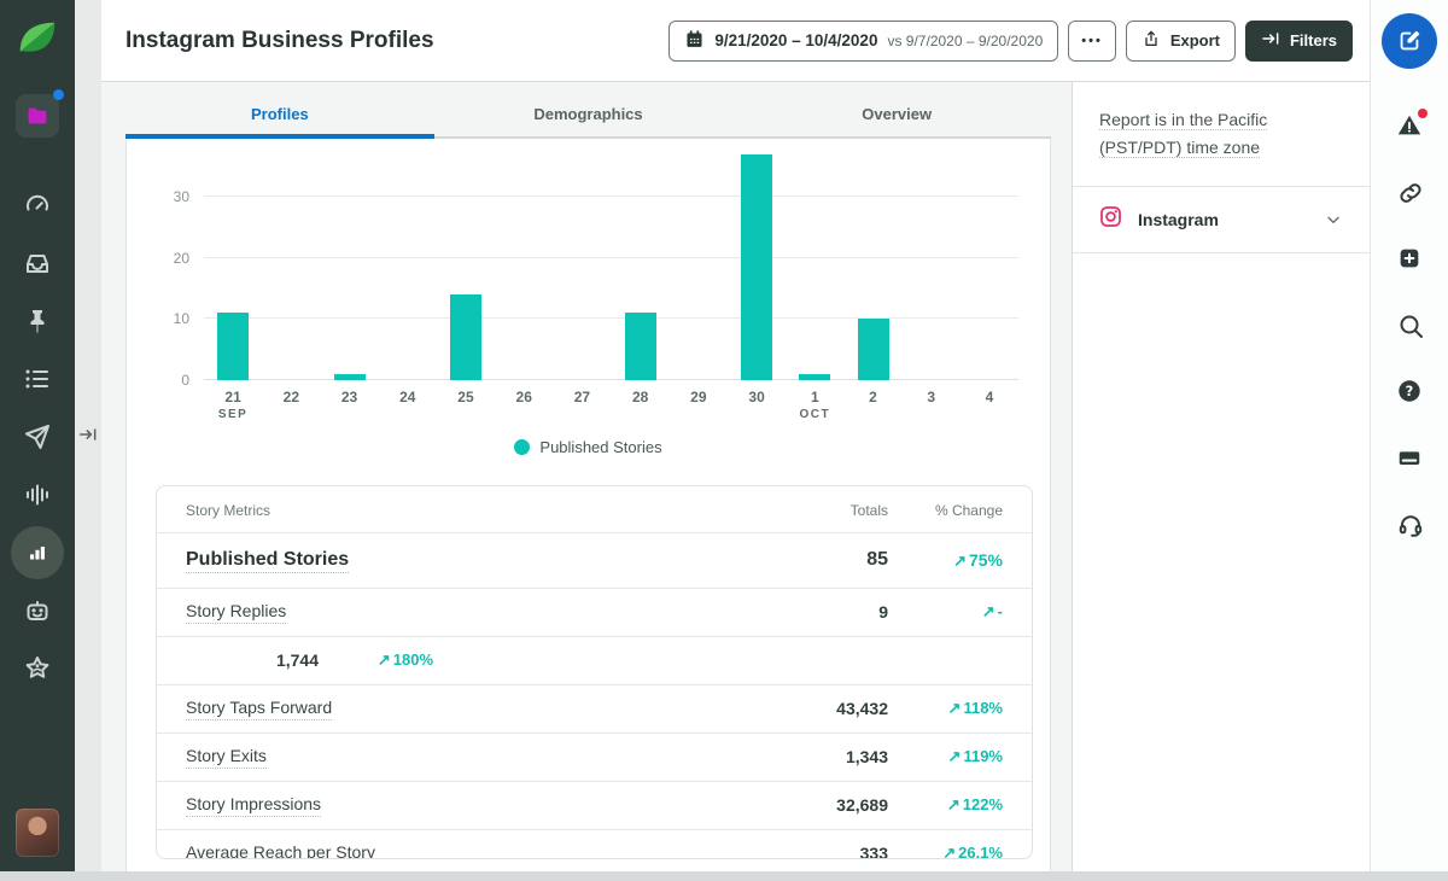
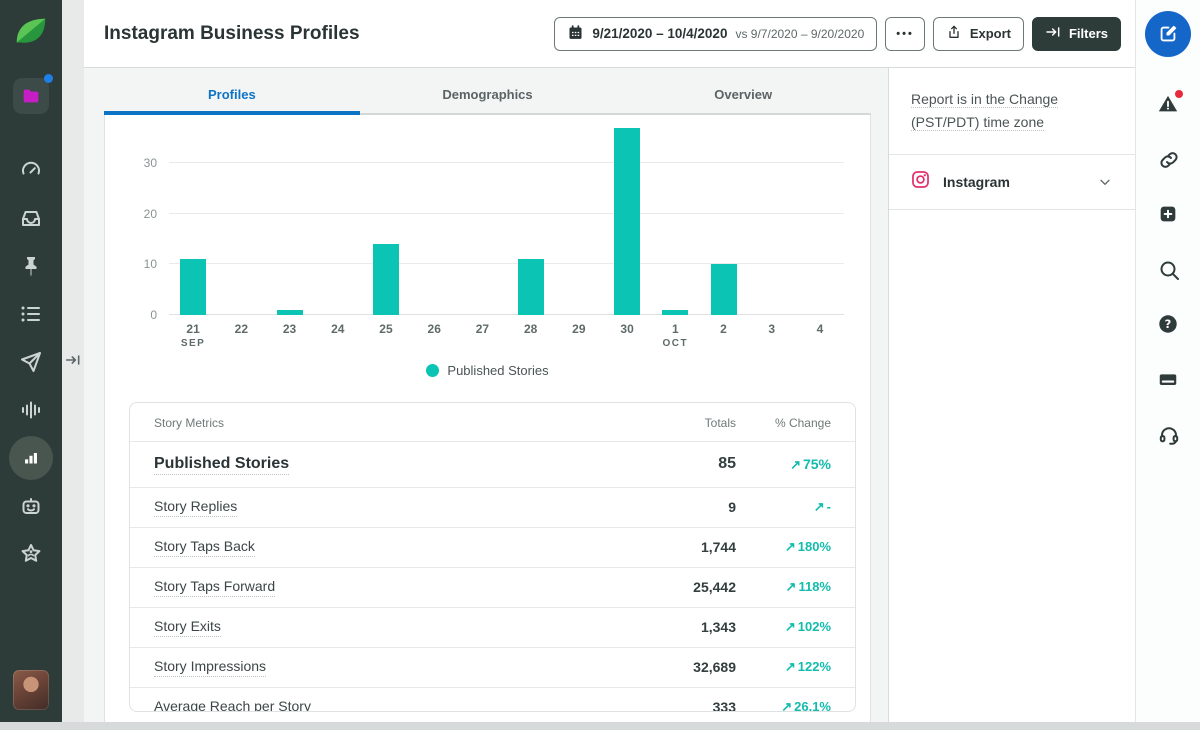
  Instagram Business Profiles
  9/21/2020 – 10/4/2020
  vs 9/7/2020 – 9/20/2020
  •••
  Export
  Filters
  Profiles
  Demographics
  Overview
  0
  10
  20
  30
  21
  SEP
  22
  23
  24
  25
  26
  27
  28
  29
  30
  1
  OCT
  2
  3
  4
  Published Stories
  Story Metrics
  Totals
  % Change
  Published Stories
  85
  ↗ 75%
  Story Replies
  9
  ↗ -
+ Story Taps Back
  1,744
  ↗ 180%
  Story Taps Forward
- 43,432
+ 25,442
  ↗ 118%
  Story Exits
  1,343
- ↗ 119%
+ ↗ 102%
  Story Impressions
  32,689
  ↗ 122%
  Average Reach per Story
  333
  ↗ 26.1%
- Report is in the Pacific (PST/PDT) time zone
+ Report is in the Change (PST/PDT) time zone
  Instagram
  ?
